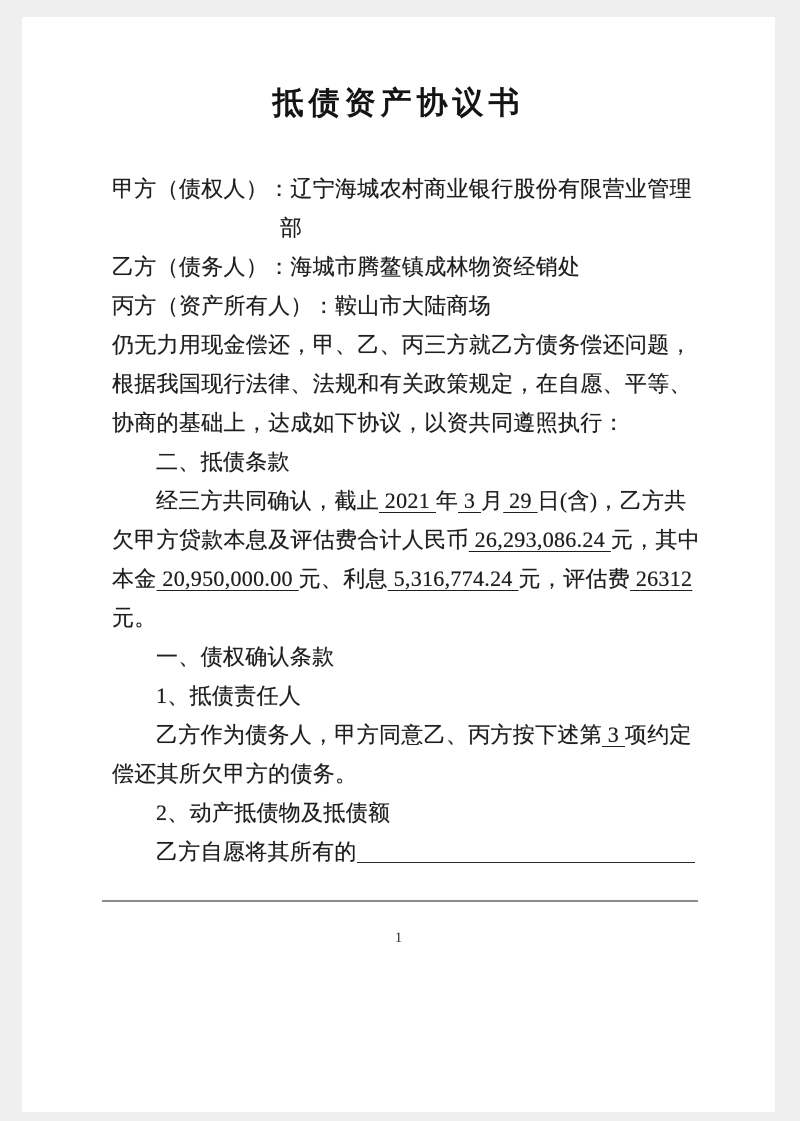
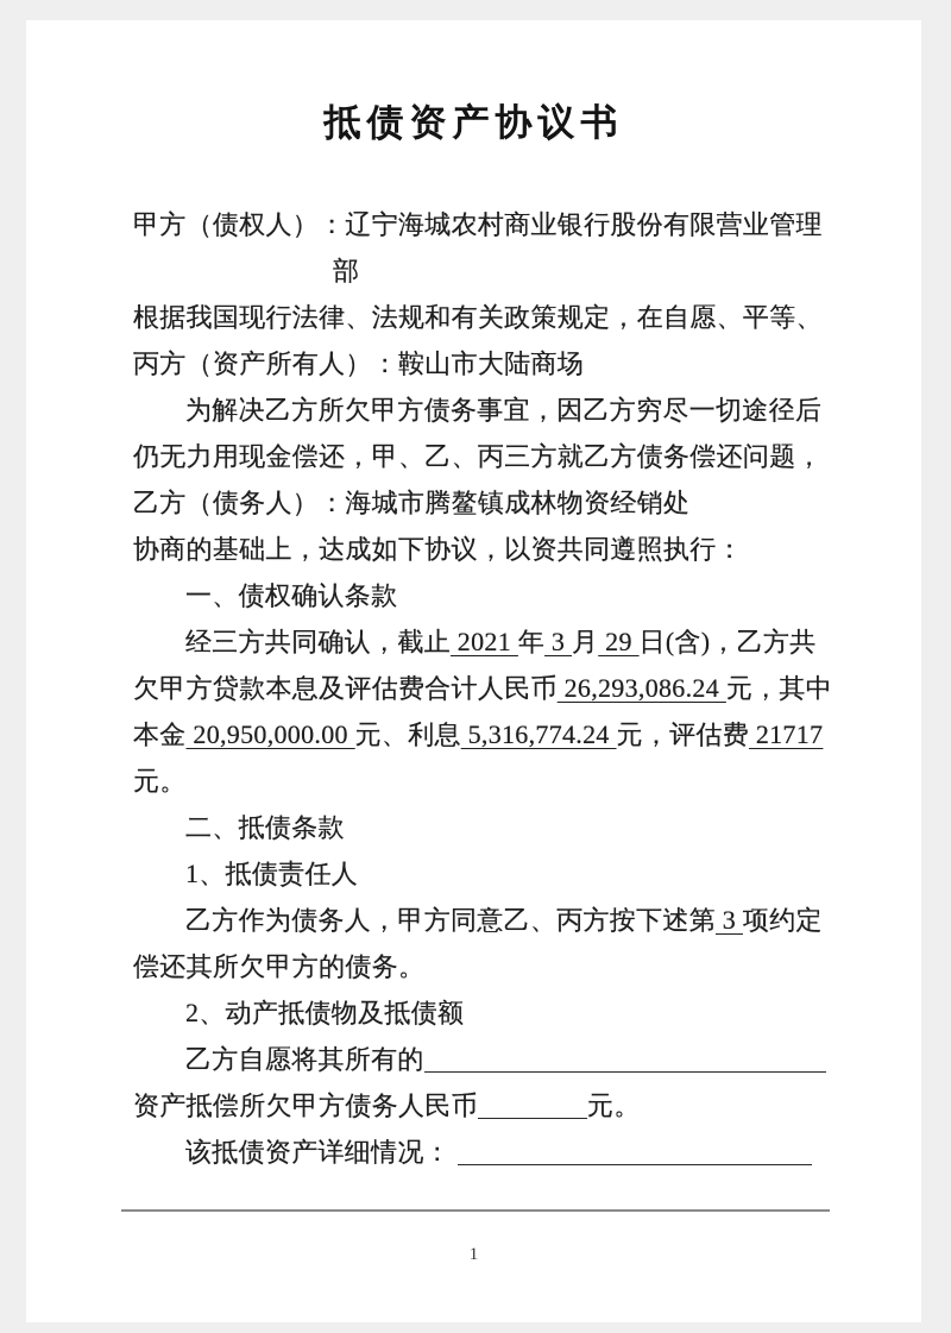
  抵债资产协议书
  甲方（债权人）：辽宁海城农村商业银行股份有限营业管理
  部
- 乙方（债务人）：海城市腾鳌镇成林物资经销处
+ 根据我国现行法律、法规和有关政策规定，在自愿、平等、
  丙方（资产所有人）：鞍山市大陆商场
+ 为解决乙方所欠甲方债务事宜，因乙方穷尽一切途径后
  仍无力用现金偿还，甲、乙、丙三方就乙方债务偿还问题，
- 根据我国现行法律、法规和有关政策规定，在自愿、平等、
+ 乙方（债务人）：海城市腾鳌镇成林物资经销处
  协商的基础上，达成如下协议，以资共同遵照执行：
- 二、抵债条款
+ 一、债权确认条款
  经三方共同确认，截止 2021 年 3 月 29 日(含)，乙方共
  欠甲方贷款本息及评估费合计人民币 26,293,086.24 元，其中
- 本金 20,950,000.00 元、利息 5,316,774.24 元，评估费 26312
+ 本金 20,950,000.00 元、利息 5,316,774.24 元，评估费 21717
  元。
- 一、债权确认条款
+ 二、抵债条款
  1、抵债责任人
  乙方作为债务人，甲方同意乙、丙方按下述第 3 项约定
  偿还其所欠甲方的债务。
  2、动产抵债物及抵债额
  乙方自愿将其所有的
+ 资产抵偿所欠甲方债务人民币 元。
+ 该抵债资产详细情况：
  1
